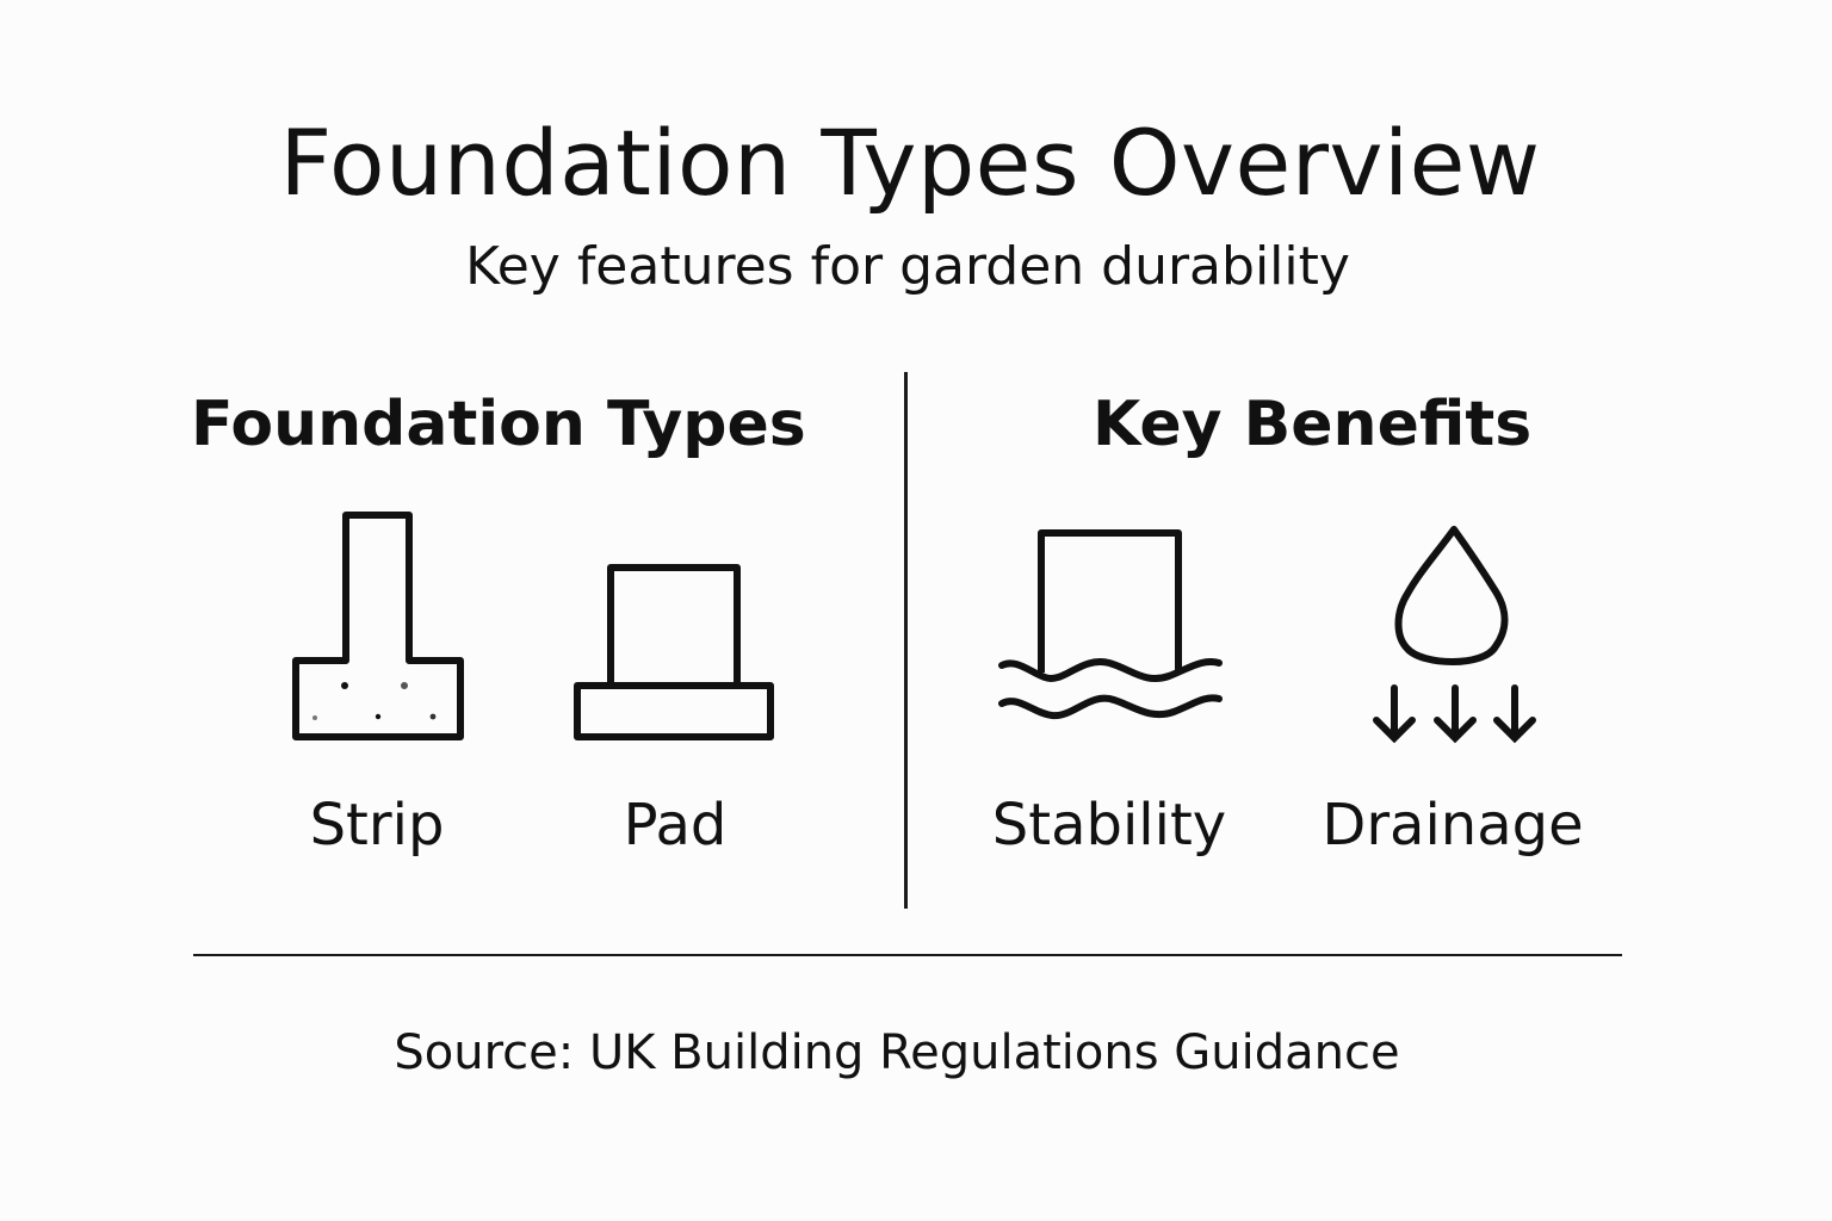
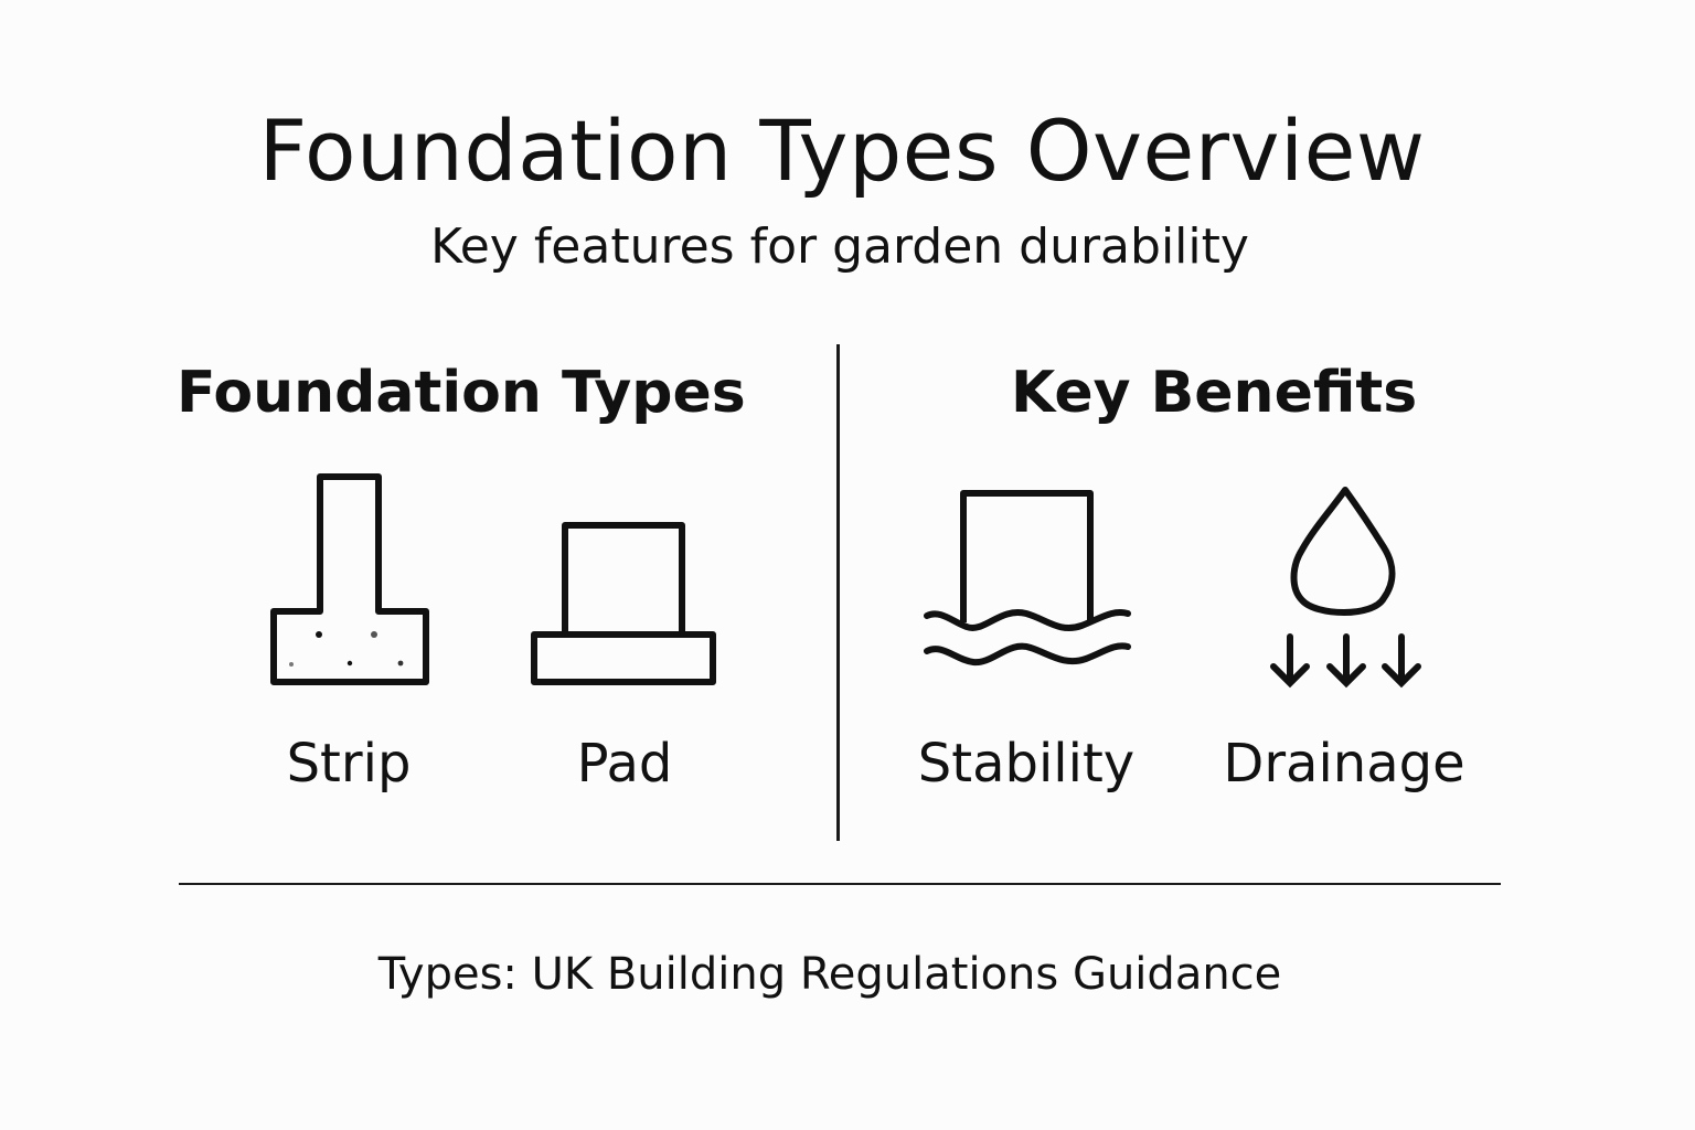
  Foundation Types Overview
  Key features for garden durability
  Foundation Types
  Key Benefits
  Strip
  Pad
  Stability
  Drainage
- Source: UK Building Regulations Guidance
+ Types: UK Building Regulations Guidance
